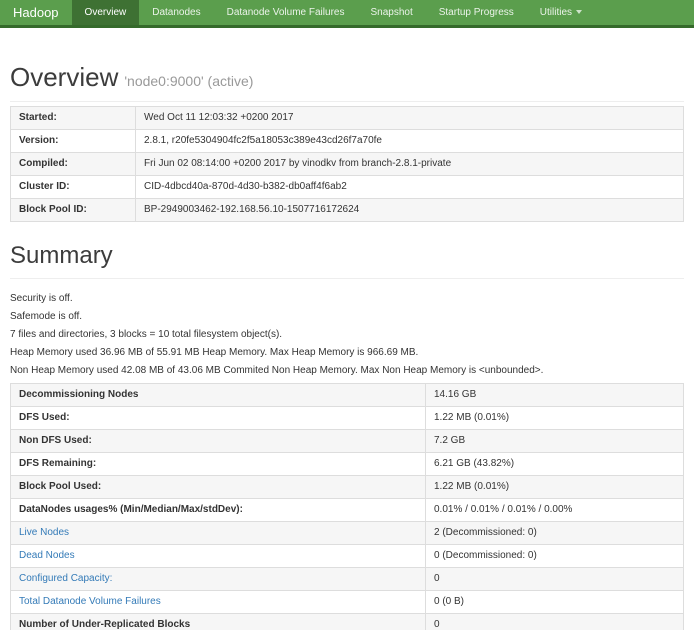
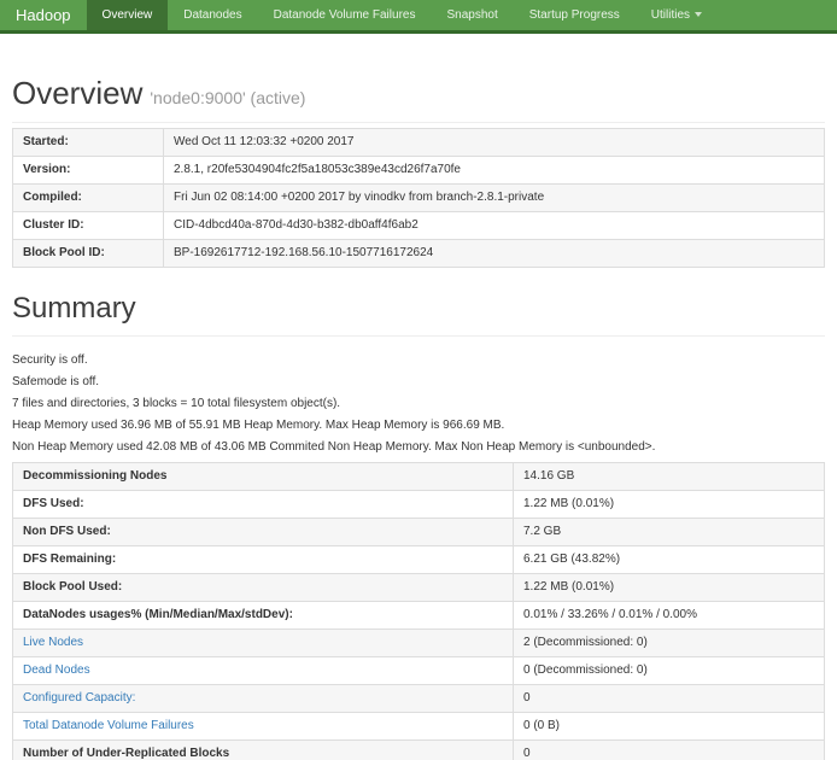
  Hadoop
  Overview
  Datanodes
  Datanode Volume Failures
  Snapshot
  Startup Progress
  Utilities
  Overview 'node0:9000' (active)
  Started:	Wed Oct 11 12:03:32 +0200 2017
  Version:	2.8.1, r20fe5304904fc2f5a18053c389e43cd26f7a70fe
  Compiled:	Fri Jun 02 08:14:00 +0200 2017 by vinodkv from branch-2.8.1-private
  Cluster ID:	CID-4dbcd40a-870d-4d30-b382-db0aff4f6ab2
- Block Pool ID:	BP-2949003462-192.168.56.10-1507716172624
+ Block Pool ID:	BP-1692617712-192.168.56.10-1507716172624
  Summary
  Security is off.
  Safemode is off.
  7 files and directories, 3 blocks = 10 total filesystem object(s).
  Heap Memory used 36.96 MB of 55.91 MB Heap Memory. Max Heap Memory is 966.69 MB.
  Non Heap Memory used 42.08 MB of 43.06 MB Commited Non Heap Memory. Max Non Heap Memory is <unbounded>.
  Decommissioning Nodes	14.16 GB
  DFS Used:	1.22 MB (0.01%)
  Non DFS Used:	7.2 GB
  DFS Remaining:	6.21 GB (43.82%)
  Block Pool Used:	1.22 MB (0.01%)
- DataNodes usages% (Min/Median/Max/stdDev):	0.01% / 0.01% / 0.01% / 0.00%
+ DataNodes usages% (Min/Median/Max/stdDev):	0.01% / 33.26% / 0.01% / 0.00%
  Live Nodes	2 (Decommissioned: 0)
  Dead Nodes	0 (Decommissioned: 0)
  Configured Capacity:	0
  Total Datanode Volume Failures	0 (0 B)
  Number of Under-Replicated Blocks	0
